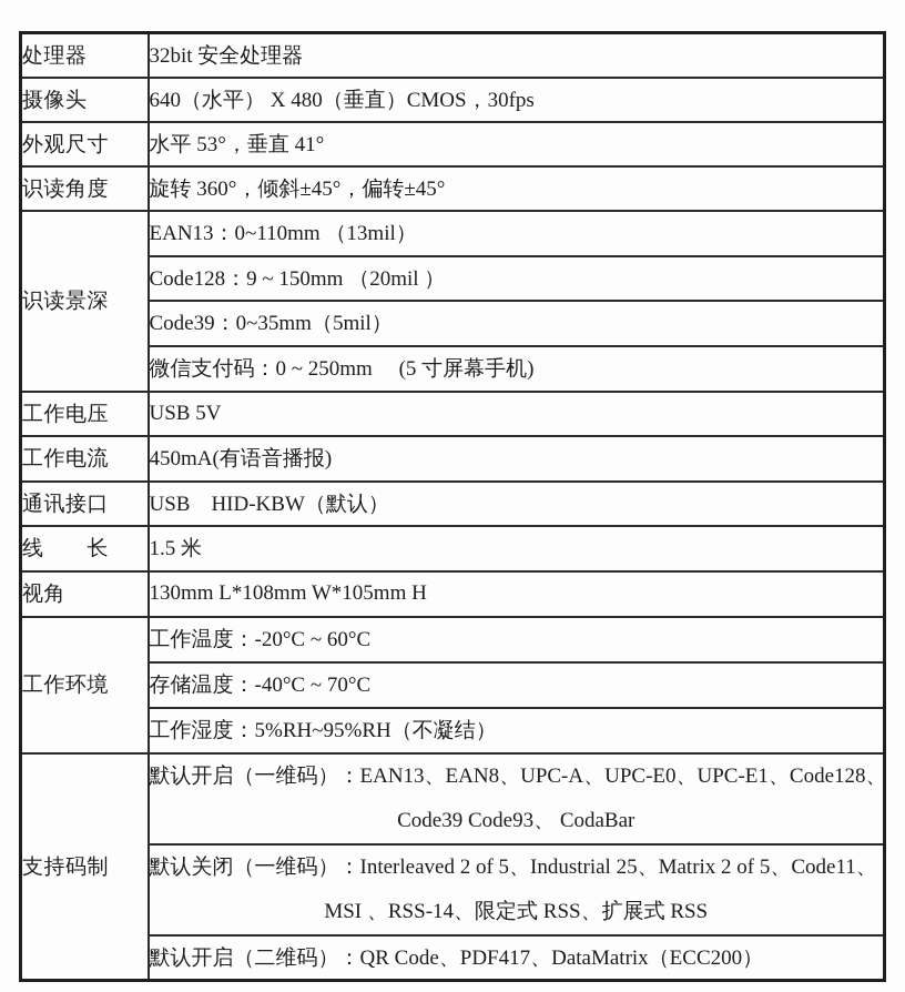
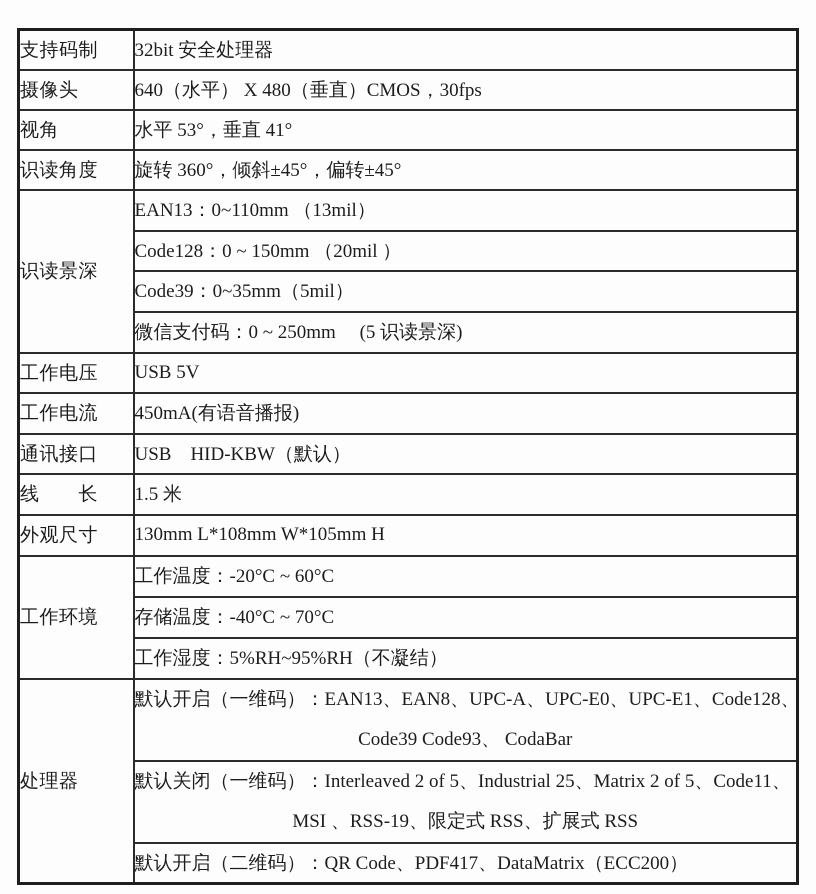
- 处理器	32bit 安全处理器
+ 支持码制	32bit 安全处理器
  摄像头	640（水平） X 480（垂直）CMOS，30fps
- 外观尺寸	水平 53°，垂直 41°
+ 视角	水平 53°，垂直 41°
  识读角度	旋转 360°，倾斜±45°，偏转±45°
  识读景深	EAN13：0~110mm （13mil）
- Code128：9 ~ 150mm （20mil ）
+ Code128：0 ~ 150mm （20mil ）
  Code39：0~35mm（5mil）
- 微信支付码：0 ~ 250mm (5 寸屏幕手机)
+ 微信支付码：0 ~ 250mm (5 识读景深)
  工作电压	USB 5V
  工作电流	450mA(有语音播报)
  通讯接口	USB HID-KBW（默认）
  线 长	1.5 米
- 视角	130mm L*108mm W*105mm H
+ 外观尺寸	130mm L*108mm W*105mm H
  工作环境	工作温度：-20°C ~ 60°C
  存储温度：-40°C ~ 70°C
  工作湿度：5%RH~95%RH（不凝结）
- 支持码制	默认开启（一维码）：EAN13、EAN8、UPC-A、UPC-E0、UPC-E1、Code128、 Code39 Code93、 CodaBar
+ 处理器	默认开启（一维码）：EAN13、EAN8、UPC-A、UPC-E0、UPC-E1、Code128、 Code39 Code93、 CodaBar
- 默认关闭（一维码）：Interleaved 2 of 5、Industrial 25、Matrix 2 of 5、Code11、 MSI 、RSS-14、限定式 RSS、扩展式 RSS
+ 默认关闭（一维码）：Interleaved 2 of 5、Industrial 25、Matrix 2 of 5、Code11、 MSI 、RSS-19、限定式 RSS、扩展式 RSS
  默认开启（二维码）：QR Code、PDF417、DataMatrix（ECC200）
